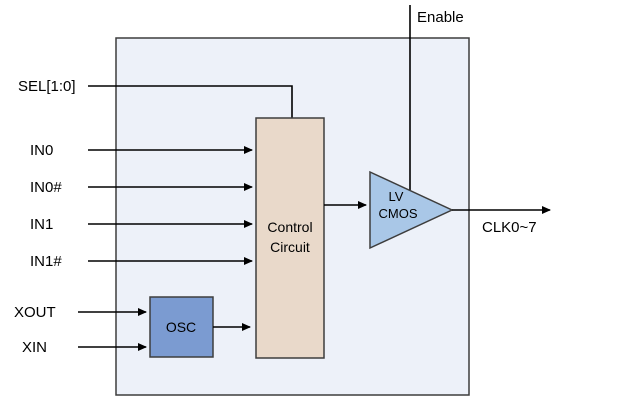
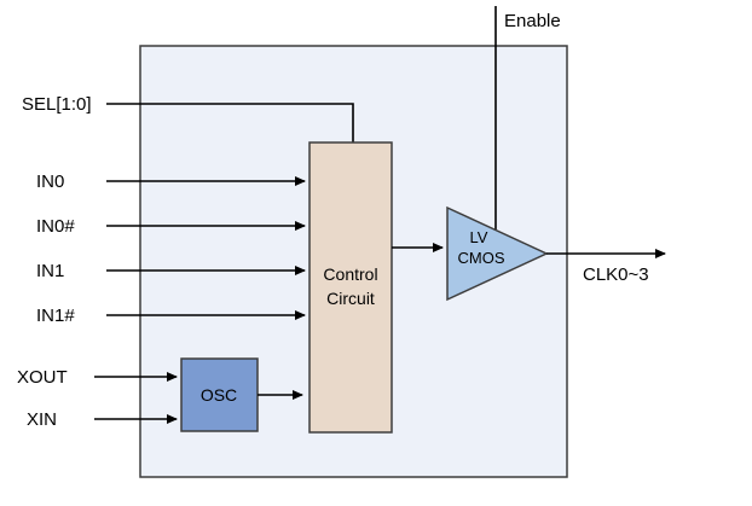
  Enable
  SEL[1:0]
  IN0
  IN0#
  IN1
  IN1#
  XOUT
  XIN
  OSC
  Control
  Circuit
  LV
  CMOS
- CLK0~7
+ CLK0~3
